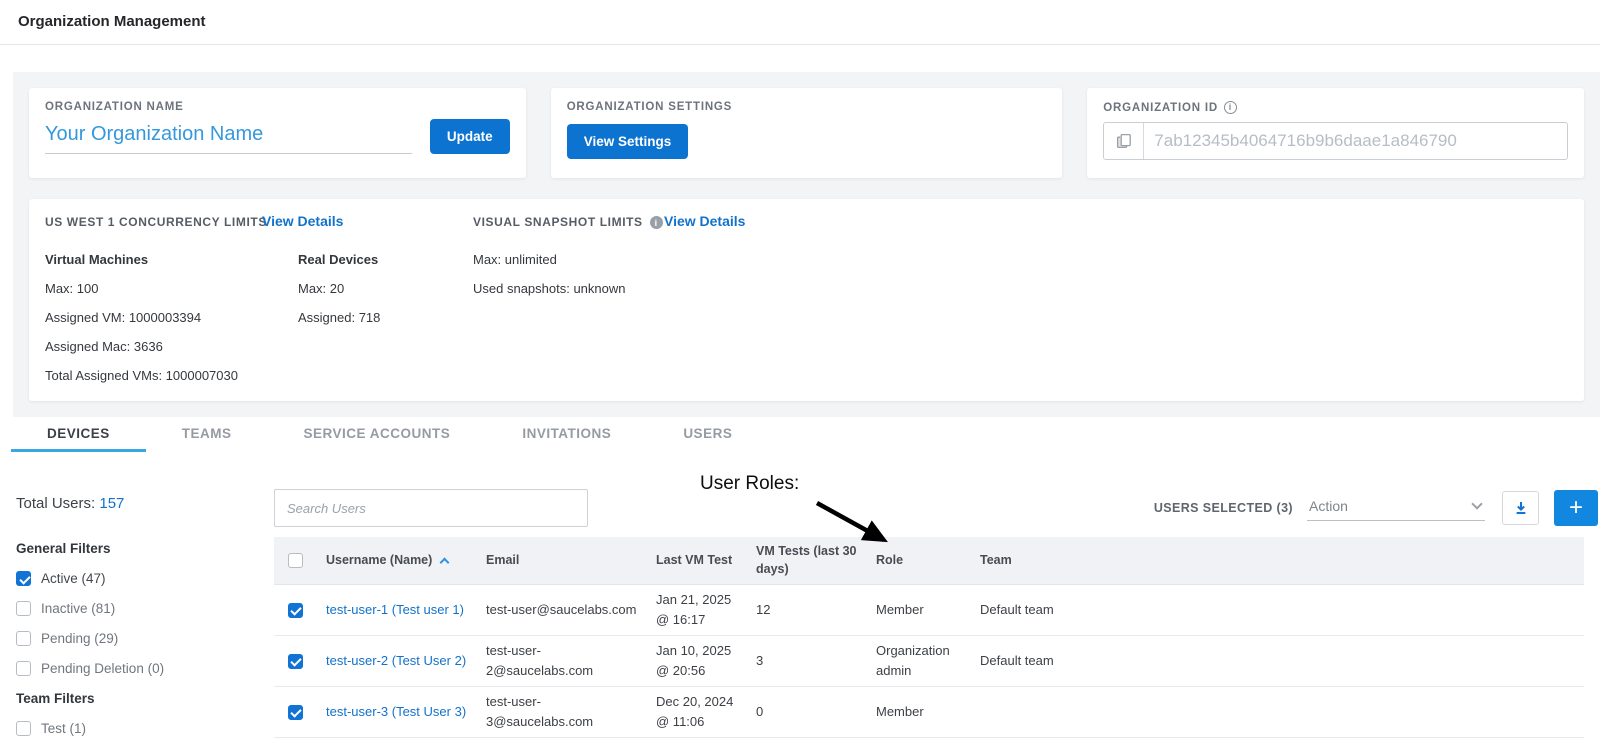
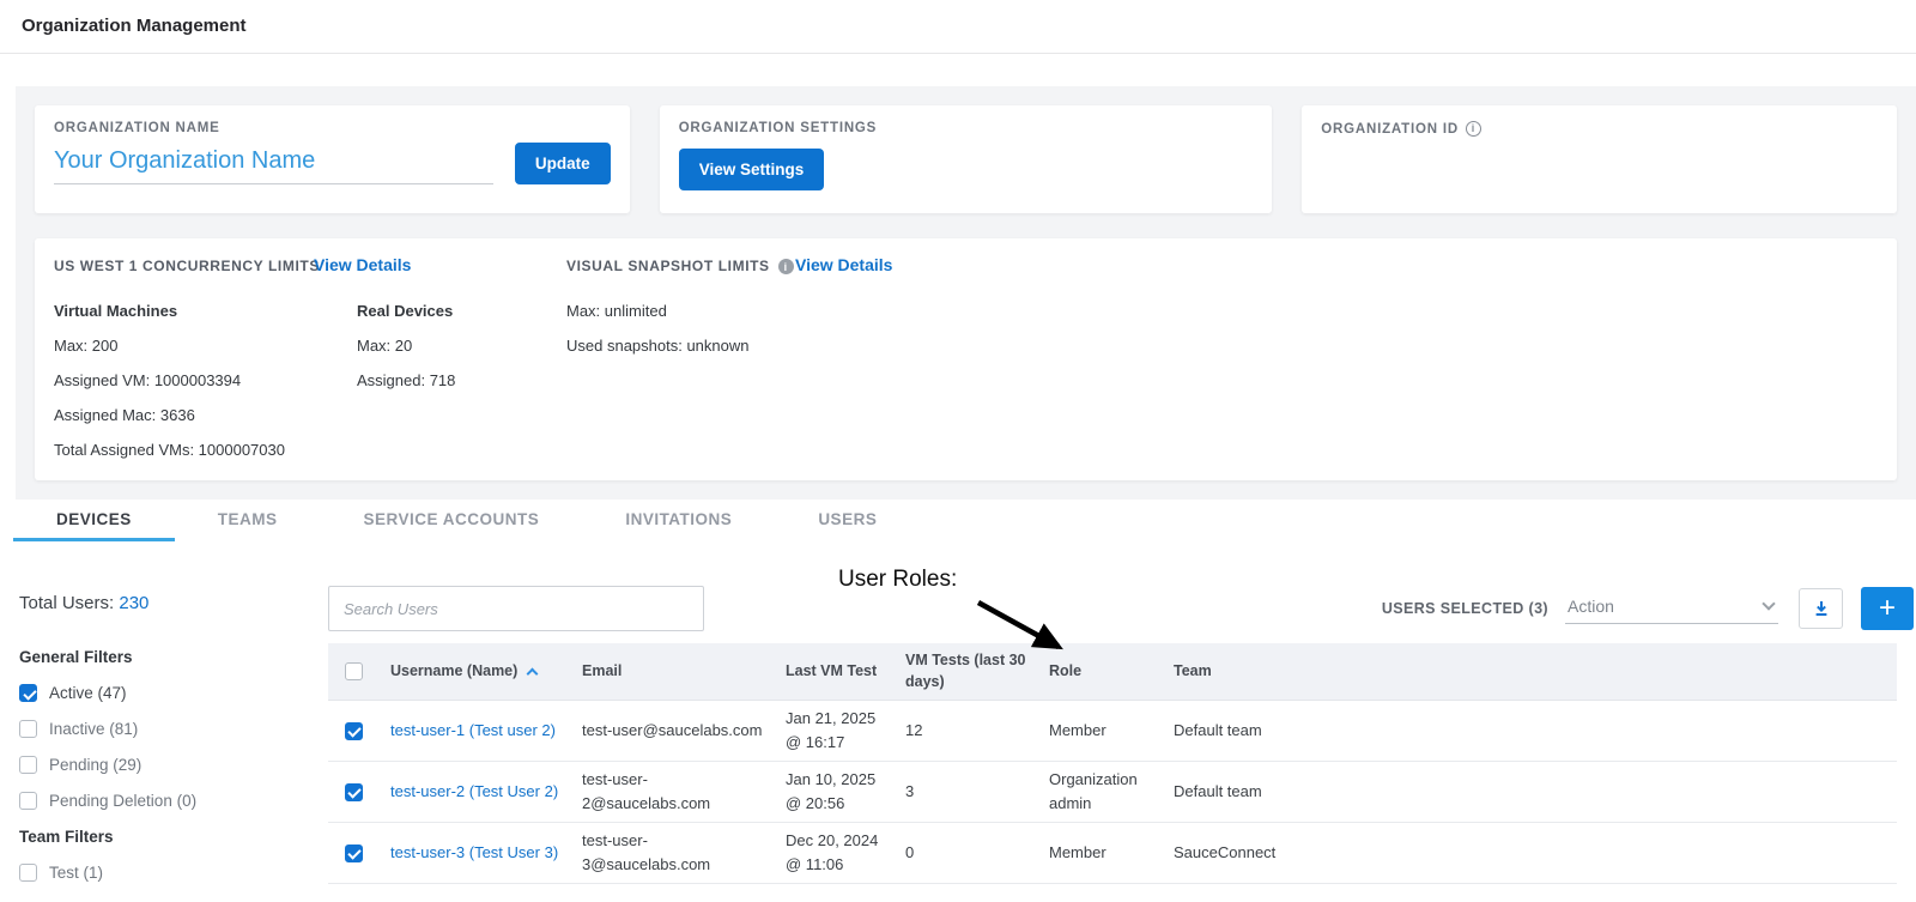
  Organization Management
  ORGANIZATION NAME
  Your Organization Name
  Update
  ORGANIZATION SETTINGS
  View Settings
  ORGANIZATION ID
  i
- 7ab12345b4064716b9b6daae1a846790
  US WEST 1 CONCURRENCY LIMITS
  View Details
  VISUAL SNAPSHOT LIMITS
  i
  View Details
  Virtual Machines
- Max: 100
+ Max: 200
  Assigned VM: 1000003394
  Assigned Mac: 3636
  Total Assigned VMs: 1000007030
  Real Devices
  Max: 20
  Assigned: 718
  Max: unlimited
  Used snapshots: unknown
  DEVICES
  TEAMS
  SERVICE ACCOUNTS
  INVITATIONS
  USERS
- Total Users: 157
+ Total Users: 230
  General Filters
  Active (47)
  Inactive (81)
  Pending (29)
  Pending Deletion (0)
  Team Filters
  Test (1)
  Search Users
  USERS SELECTED (3)
  Action
  +
  Username (Name)
  Email
  Last VM Test
  VM Tests (last 30 days)
  Role
  Team
- test-user-1 (Test user 1)
+ test-user-1 (Test user 2)
  test-user@saucelabs.com
  Jan 21, 2025 @ 16:17
  12
  Member
  Default team
  test-user-2 (Test User 2)
  test-user-2@saucelabs.com
  Jan 10, 2025 @ 20:56
  3
  Organization admin
  Default team
  test-user-3 (Test User 3)
  test-user-3@saucelabs.com
  Dec 20, 2024 @ 11:06
  0
  Member
+ SauceConnect
  User Roles:
